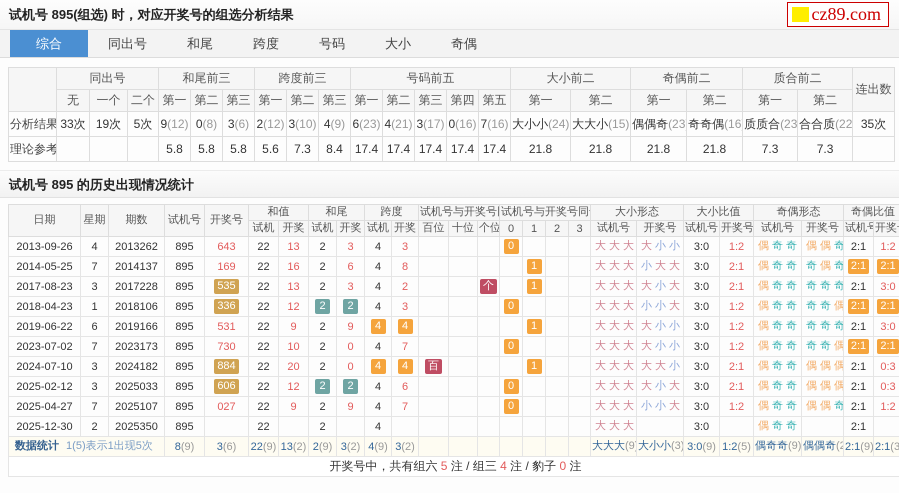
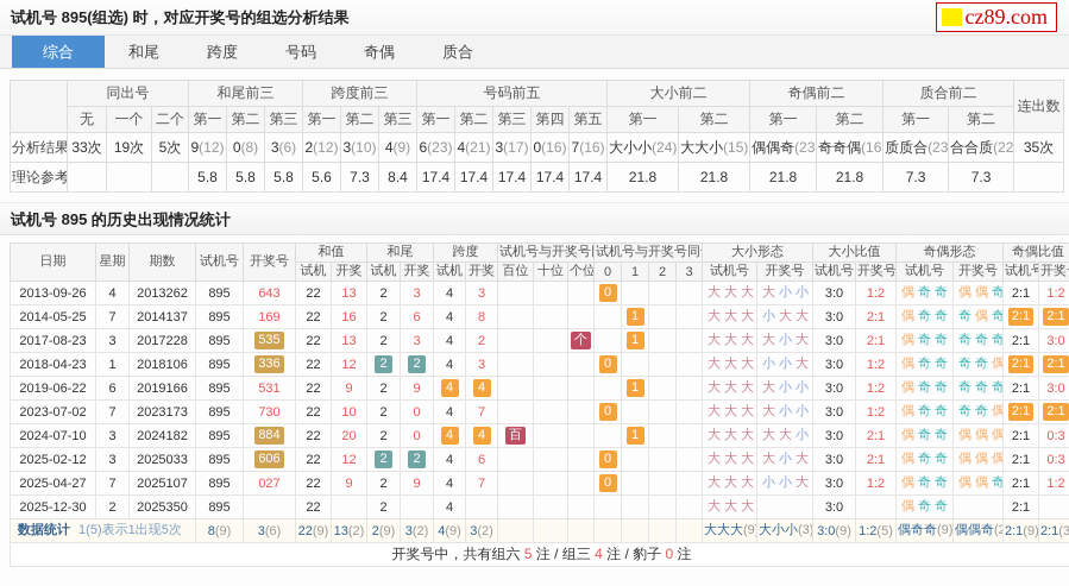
  试机号 895(组选) 时，对应开奖号的组选分析结果
  cz89.com
  综合
- 同出号
  和尾
  跨度
  号码
- 大小
  奇偶
+ 质合
  	同出号	和尾前三	跨度前三	号码前五	大小前二	奇偶前二	质合前二	连出数
  无	一个	二个	第一	第二	第三	第一	第二	第三	第一	第二	第三	第四	第五	第一	第二	第一	第二	第一	第二
  分析结果	33次	19次	5次	9(12)	0(8)	3(6)	2(12)	3(10)	4(9)	6(23)	4(21)	3(17)	0(16)	7(16)	大小小(24)	大大小(15)	偶偶奇(23	奇奇偶(16	质质合(23	合合质(22	35次
  理论参考				5.8	5.8	5.8	5.6	7.3	8.4	17.4	17.4	17.4	17.4	17.4	21.8	21.8	21.8	21.8	7.3	7.3
  试机号 895 的历史出现情况统计
  日期	星期	期数	试机号	开奖号	和值	和尾	跨度	试机号与开奖号	试机号与开奖号同	大小形态	大小比值	奇偶形态	奇偶比值
  试机	开奖	试机	开奖	试机	开奖	百位	十位	个位	0	1	2	3	试机号	开奖号	试机号	开奖号	试机号	开奖号	试机号	开奖
  2013-09-26	4	2013262	895	643	22	13	2	3	4	3				0				大大大	大小小	3:0	1:2	偶奇奇	偶偶奇	2:1	1:2
  2014-05-25	7	2014137	895	169	22	16	2	6	4	8					1			大大大	小大大	3:0	2:1	偶奇奇	奇偶奇	2:1	2:1
  2017-08-23	3	2017228	895	535	22	13	2	3	4	2			个		1			大大大	大小大	3:0	2:1	偶奇奇	奇奇奇	2:1	3:0
  2018-04-23	1	2018106	895	336	22	12	2	2	4	3				0				大大大	小小大	3:0	1:2	偶奇奇	奇奇偶	2:1	2:1
  2019-06-22	6	2019166	895	531	22	9	2	9	4	4					1			大大大	大小小	3:0	1:2	偶奇奇	奇奇奇	2:1	3:0
  2023-07-02	7	2023173	895	730	22	10	2	0	4	7				0				大大大	大小小	3:0	1:2	偶奇奇	奇奇偶	2:1	2:1
  2024-07-10	3	2024182	895	884	22	20	2	0	4	4	百				1			大大大	大大小	3:0	2:1	偶奇奇	偶偶偶	2:1	0:3
  2025-02-12	3	2025033	895	606	22	12	2	2	4	6				0				大大大	大小大	3:0	2:1	偶奇奇	偶偶偶	2:1	0:3
  2025-04-27	7	2025107	895	027	22	9	2	9	4	7				0				大大大	小小大	3:0	1:2	偶奇奇	偶偶奇	2:1	1:2
  2025-12-30	2	2025350	895		22		2		4									大大大		3:0		偶奇奇		2:1
  数据统计 1(5)表示1出现5次	8(9)	3(6)	22(9)	13(2)	2(9)	3(2)	4(9)	3(2)								大大大(9	大小小(3)	3:0(9)	1:2(5)	偶奇奇(9)	偶偶奇(2	2:1(9)	2:1(3
  开奖号中，共有组六 5 注 / 组三 4 注 / 豹子 0 注
